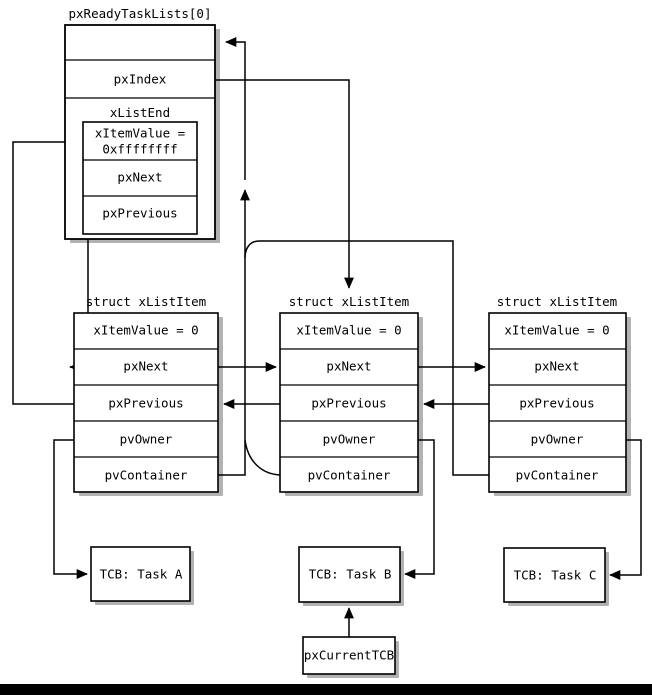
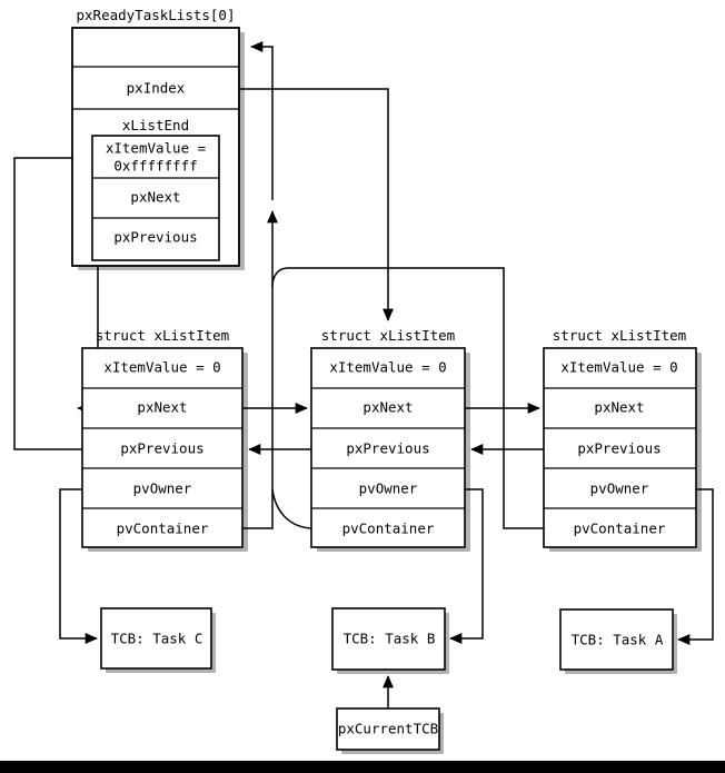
  pxReadyTaskLists[0]
  pxIndex
  xListEnd
  xItemValue =
  0xffffffff
  pxNext
  pxPrevious
  struct xListItem
  xItemValue = 0
  pxNext
  pxPrevious
  pvOwner
  pvContainer
  struct xListItem
  xItemValue = 0
  pxNext
  pxPrevious
  pvOwner
  pvContainer
  struct xListItem
  xItemValue = 0
  pxNext
  pxPrevious
  pvOwner
  pvContainer
- TCB: Task A
+ TCB: Task C
  TCB: Task B
- TCB: Task C
+ TCB: Task A
  pxCurrentTCB
